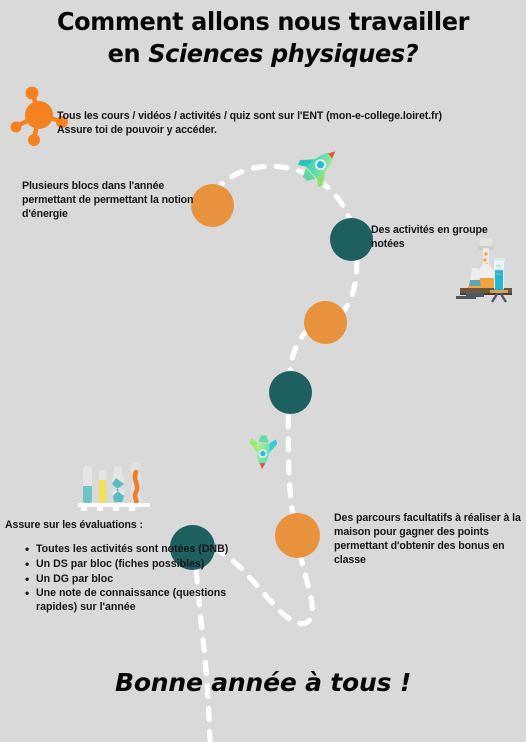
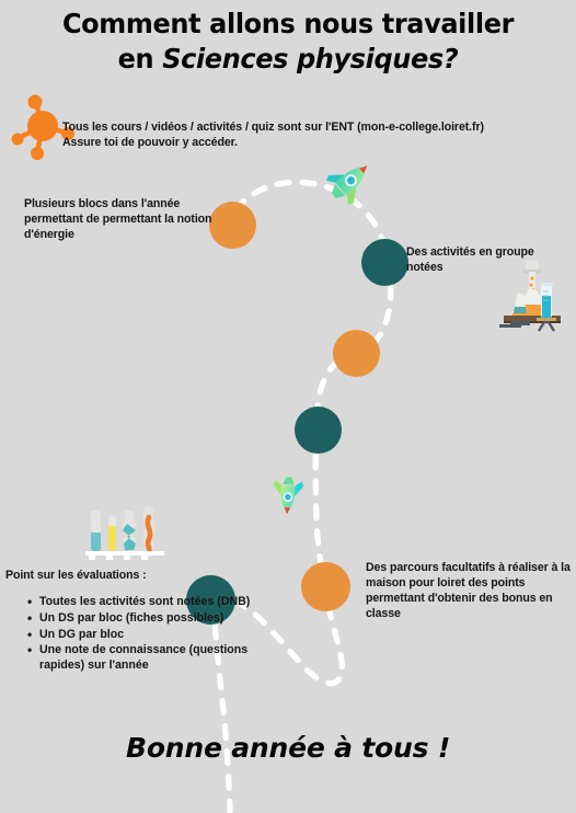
  Comment allons nous travailler
  en Sciences physiques?
  Bonne année à tous !
  Tous les cours / vidéos / activités / quiz sont sur l'ENT (mon-e-college.loiret.fr)
  Assure toi de pouvoir y accéder.
  Plusieurs blocs dans l'année permettant de permettant la notion d'énergie
  Des activités en groupe notées
- Des parcours facultatifs à réaliser à la maison pour gagner des points permettant d'obtenir des bonus en classe
+ Des parcours facultatifs à réaliser à la maison pour loiret des points permettant d'obtenir des bonus en classe
- Assure sur les évaluations :
+ Point sur les évaluations :
  Toutes les activités sont notées (DNB)
  Un DS par bloc (fiches possibles)
  Un DG par bloc
  Une note de connaissance (questions rapides) sur l'année
